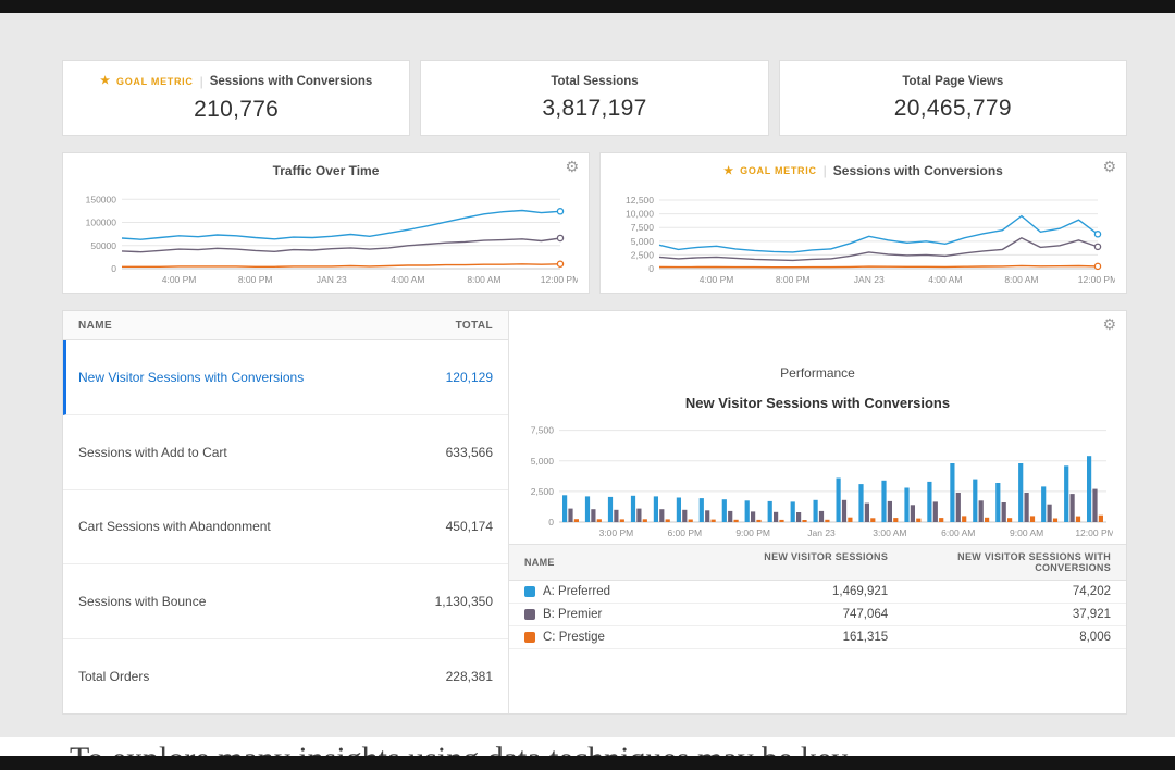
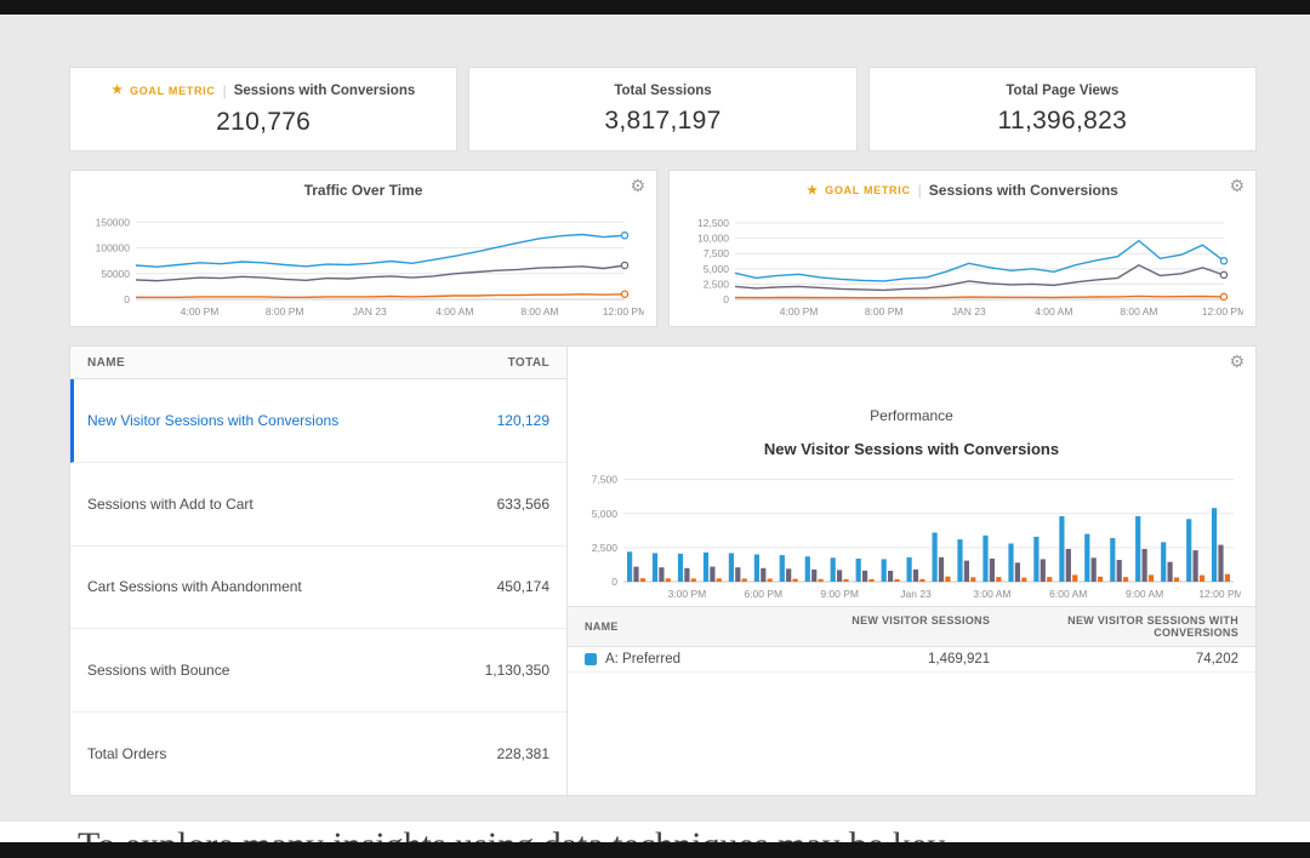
  ★
  GOAL METRIC
  |
  Sessions with Conversions
  210,776
  Total Sessions
  3,817,197
  Total Page Views
- 20,465,779
+ 11,396,823
  Traffic Over Time
  ⚙
  0
  50000
  100000
  150000
  4:00 PM
  8:00 PM
  JAN 23
  4:00 AM
  8:00 AM
  12:00 PM
  ★
  GOAL METRIC
  |
  Sessions with Conversions
  ⚙
  0
  2,500
  5,000
  7,500
  10,000
  12,500
  4:00 PM
  8:00 PM
  JAN 23
  4:00 AM
  8:00 AM
  12:00 PM
  NAME
  TOTAL
  New Visitor Sessions with Conversions
  120,129
  Sessions with Add to Cart
  633,566
  Cart Sessions with Abandonment
  450,174
  Sessions with Bounce
  1,130,350
  Total Orders
  228,381
  ⚙
  Performance
  New Visitor Sessions with Conversions
  0
  2,500
  5,000
  7,500
  3:00 PM
  6:00 PM
  9:00 PM
  Jan 23
  3:00 AM
  6:00 AM
  9:00 AM
  12:00 PM
  NAME
  NEW VISITOR SESSIONS
  NEW VISITOR SESSIONS WITH CONVERSIONS
  A: Preferred
  1,469,921
  74,202
- B: Premier
- 747,064
- 37,921
- C: Prestige
- 161,315
- 8,006
